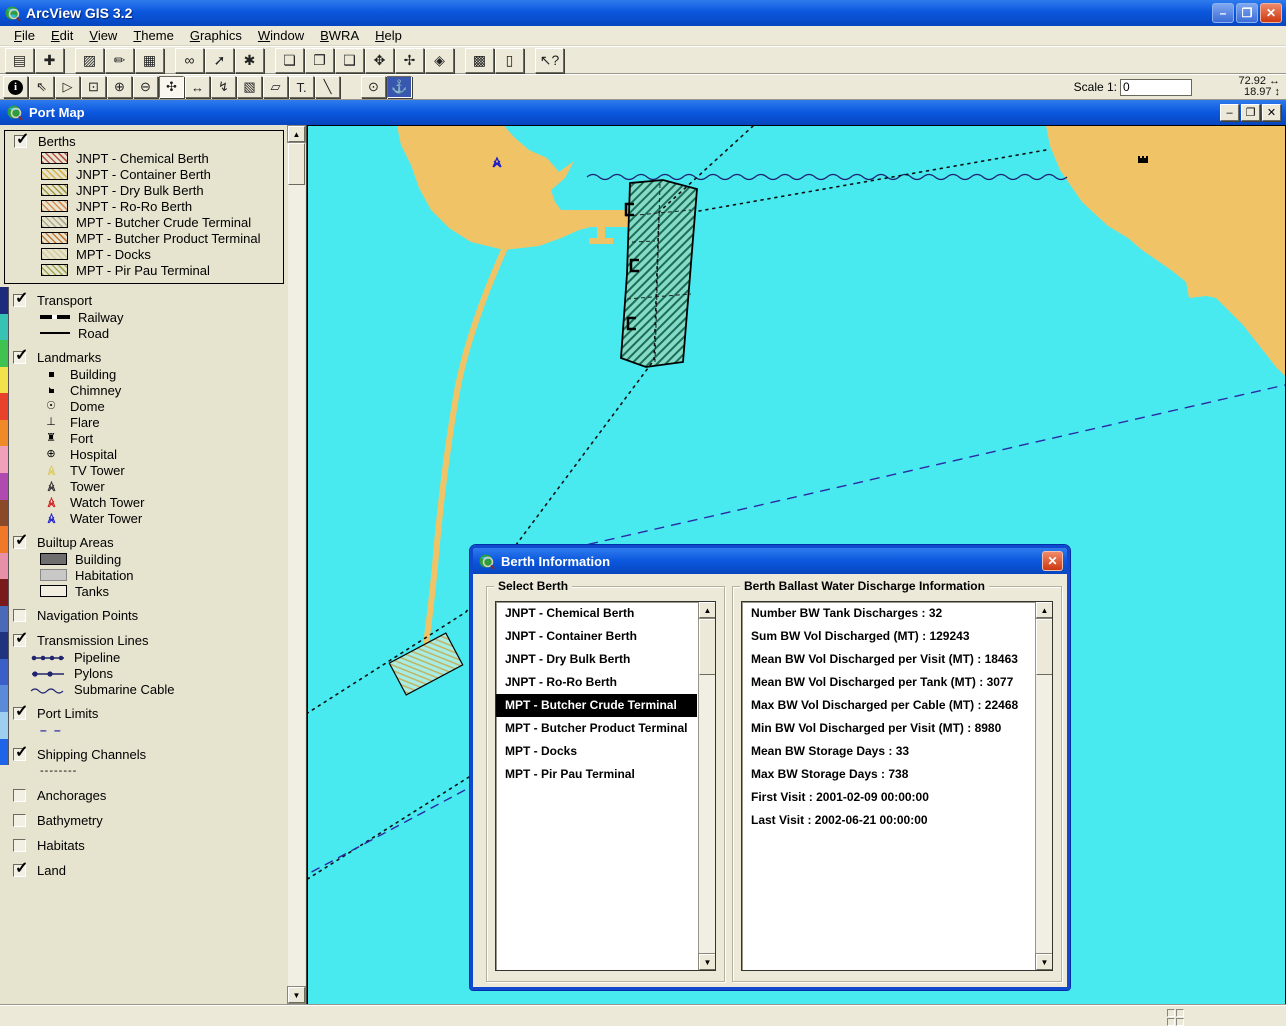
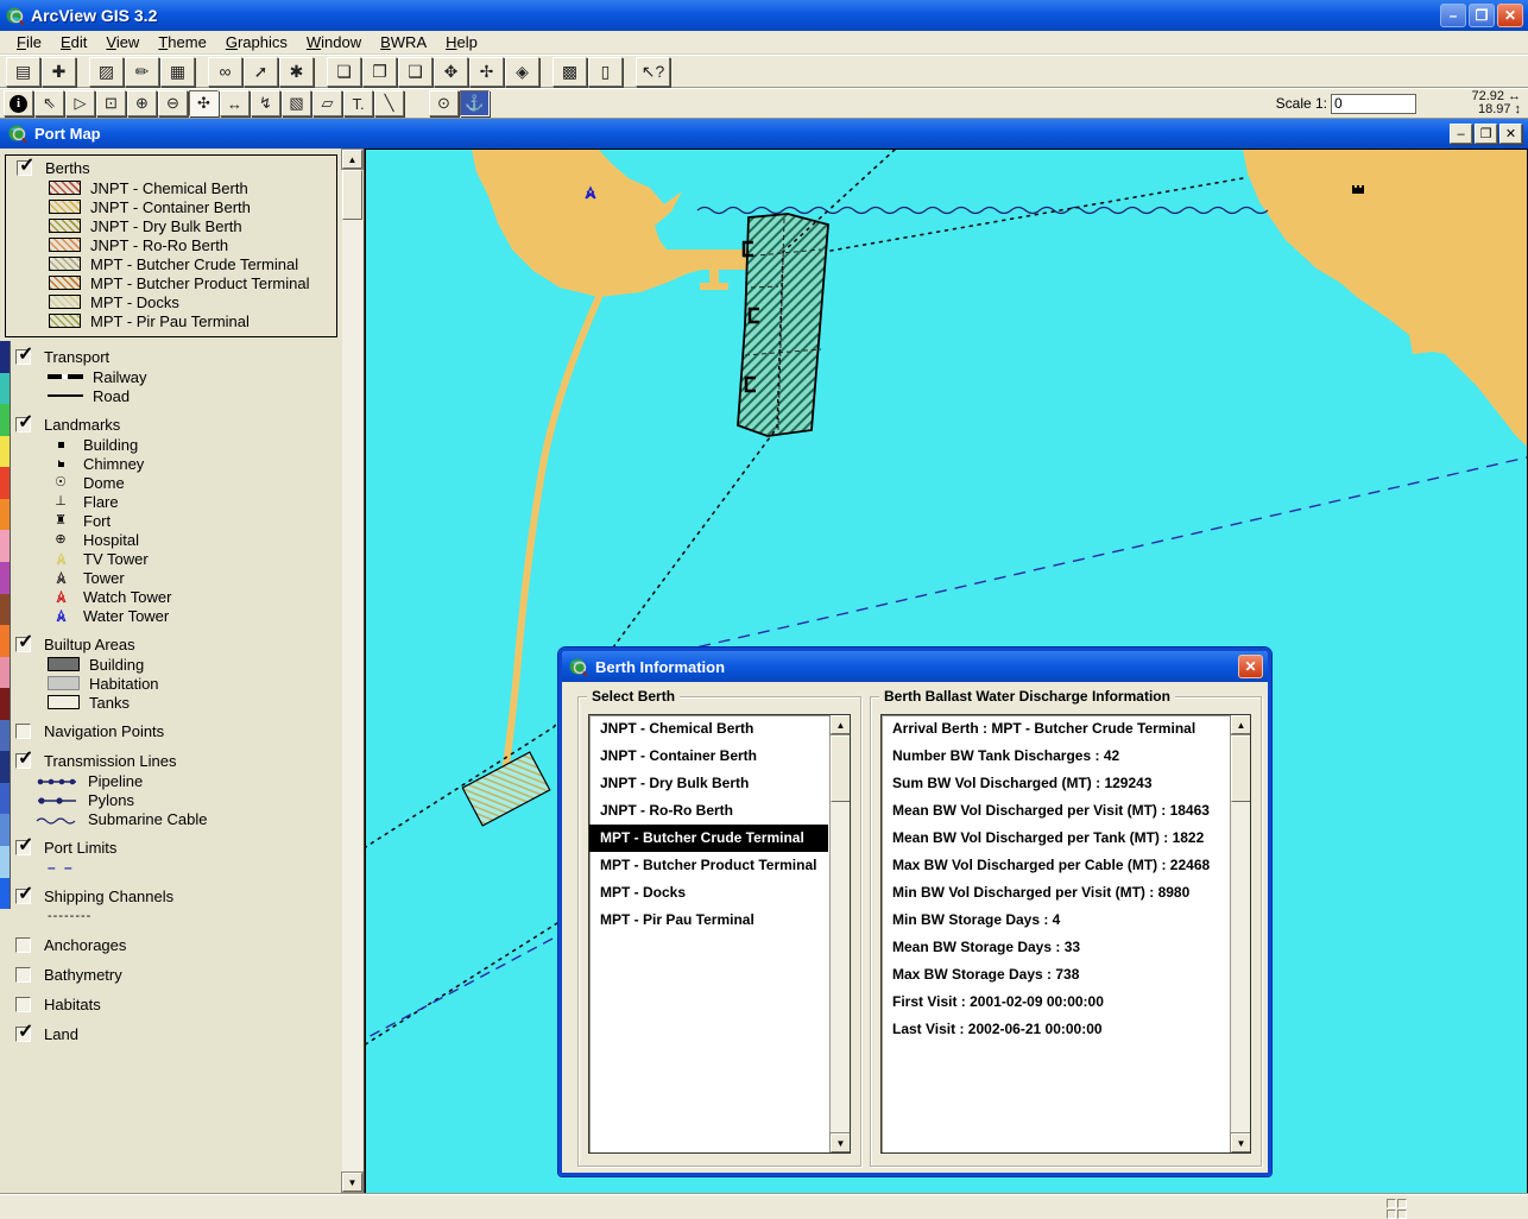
  ArcView GIS 3.2
  –
  ❐
  ✕
  File
  Edit
  View
  Theme
  Graphics
  Window
  BWRA
  Help
  ▤
  ✚
  ▨
  ✏
  ▦
  ∞
  ➚
  ✱
  ❏
  ❐
  ❑
  ✥
  ✢
  ◈
  ▩
  ▯
  ↖?
  i
  ⇖
  ▷
  ⊡
  ⊕
  ⊖
  ✣
  ↔
  ↯
  ▧
  ▱
  T.
  ╲
  ⊙
  ⚓
  Scale 1:
  0
  72.92
  ↔
  18.97
  ↕
  Port Map
  –
  ❐
  ✕
  ✓
  Berths
  JNPT - Chemical Berth
  JNPT - Container Berth
  JNPT - Dry Bulk Berth
  JNPT - Ro-Ro Berth
  MPT - Butcher Crude Terminal
  MPT - Butcher Product Terminal
  MPT - Docks
  MPT - Pir Pau Terminal
  ✓
  Transport
  Railway
  Road
  ✓
  Landmarks
  Building
  Chimney
  ☉
  Dome
  ⊥
  Flare
  ♜
  Fort
  ⊕
  Hospital
  TV Tower
  Tower
  Watch Tower
  Water Tower
  ✓
  Builtup Areas
  Building
  Habitation
  Tanks
  Navigation Points
  ✓
  Transmission Lines
  Pipeline
  Pylons
  Submarine Cable
  ✓
  Port Limits
  – –
  ✓
  Shipping Channels
  --------
  Anchorages
  Bathymetry
  Habitats
  ✓
  Land
  ▲
  ▼
  Berth Information
  ✕
  Select Berth
  JNPT - Chemical Berth
  JNPT - Container Berth
  JNPT - Dry Bulk Berth
  JNPT - Ro-Ro Berth
  MPT - Butcher Crude Terminal
  MPT - Butcher Product Terminal
  MPT - Docks
  MPT - Pir Pau Terminal
  ▲
  ▼
  Berth Ballast Water Discharge Information
+ Arrival Berth : MPT - Butcher Crude Terminal
- Number BW Tank Discharges : 32
+ Number BW Tank Discharges : 42
  Sum BW Vol Discharged (MT) : 129243
  Mean BW Vol Discharged per Visit (MT) : 18463
- Mean BW Vol Discharged per Tank (MT) : 3077
+ Mean BW Vol Discharged per Tank (MT) : 1822
  Max BW Vol Discharged per Cable (MT) : 22468
  Min BW Vol Discharged per Visit (MT) : 8980
+ Min BW Storage Days : 4
  Mean BW Storage Days : 33
  Max BW Storage Days : 738
  First Visit : 2001-02-09 00:00:00
  Last Visit : 2002-06-21 00:00:00
  ▲
  ▼
